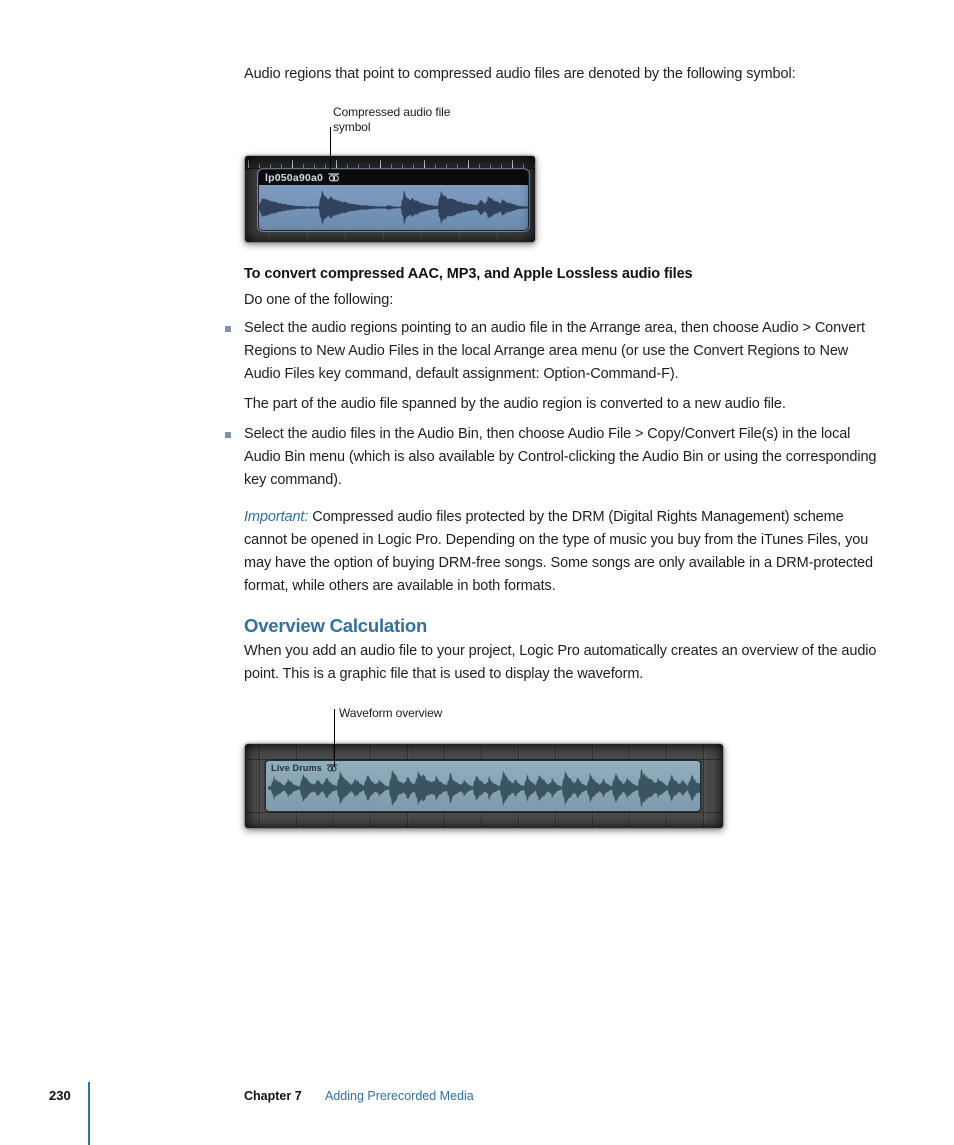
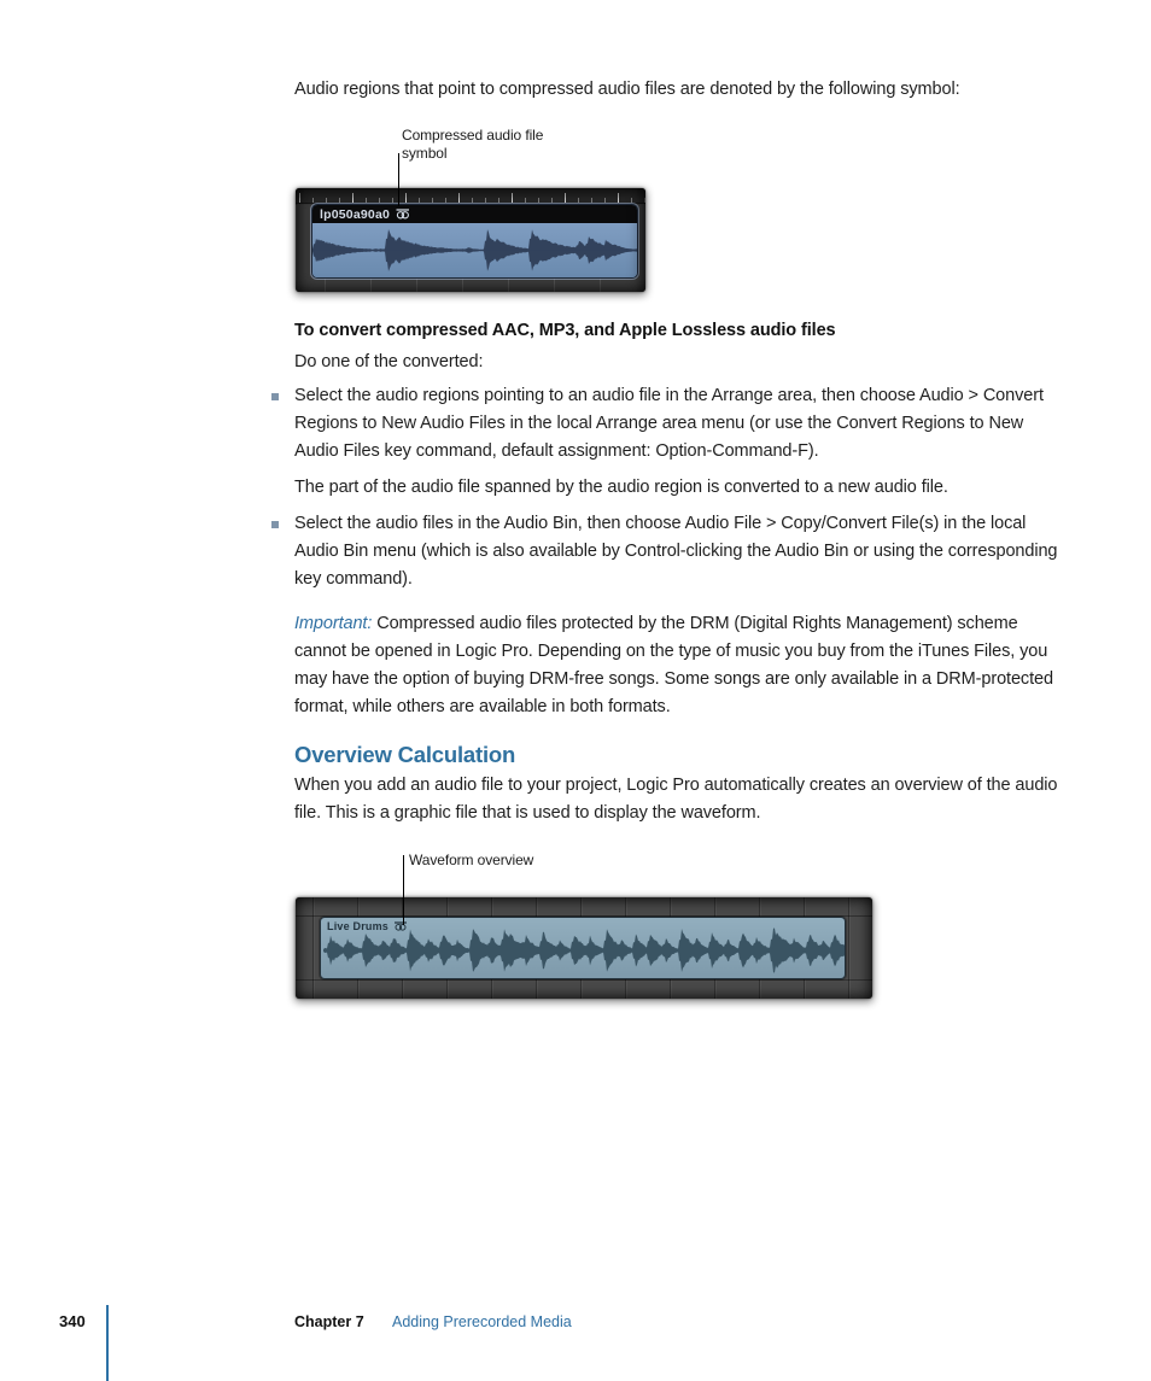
  Audio regions that point to compressed audio files are denoted by the following symbol:
  Compressed audio file
  symbol
  lp050a90a0
  To convert compressed AAC, MP3, and Apple Lossless audio files
- Do one of the following:
+ Do one of the converted:
  Select the audio regions pointing to an audio file in the Arrange area, then choose Audio > Convert Regions to New Audio Files in the local Arrange area menu (or use the Convert Regions to New Audio Files key command, default assignment: Option-Command-F).
  The part of the audio file spanned by the audio region is converted to a new audio file.
  Select the audio files in the Audio Bin, then choose Audio File > Copy/Convert File(s) in the local Audio Bin menu (which is also available by Control-clicking the Audio Bin or using the corresponding key command).
  Important: Compressed audio files protected by the DRM (Digital Rights Management) scheme cannot be opened in Logic Pro. Depending on the type of music you buy from the iTunes Files, you may have the option of buying DRM-free songs. Some songs are only available in a DRM-protected format, while others are available in both formats.
  Overview Calculation
- When you add an audio file to your project, Logic Pro automatically creates an overview of the audio point. This is a graphic file that is used to display the waveform.
+ When you add an audio file to your project, Logic Pro automatically creates an overview of the audio file. This is a graphic file that is used to display the waveform.
  Waveform overview
  Live Drums
- 230
+ 340
  Chapter 7
  Adding Prerecorded Media
